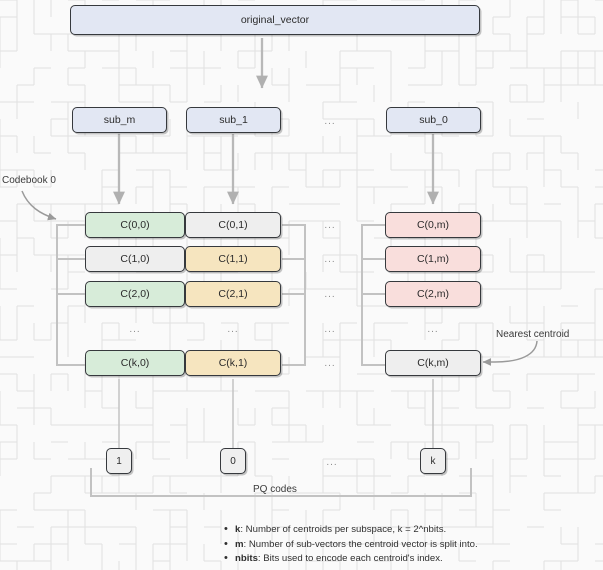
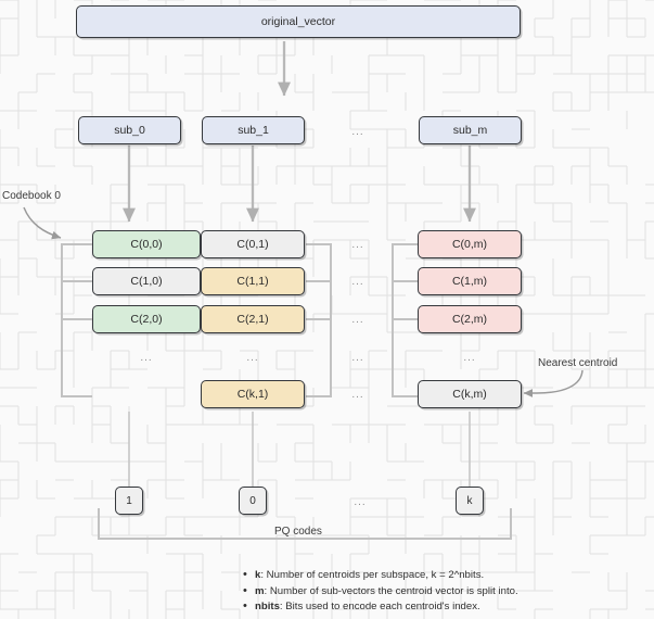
  original_vector
- sub_m
+ sub_0
  sub_1
  ...
- sub_0
+ sub_m
  C(0,0)
  C(1,0)
  C(2,0)
  ...
- C(k,0)
  C(0,1)
  C(1,1)
  C(2,1)
  ...
  C(k,1)
  ...
  ...
  ...
  ...
  ...
  C(0,m)
  C(1,m)
  C(2,m)
  ...
  C(k,m)
  Codebook 0
  Nearest centroid
  1
  0
  ...
  k
  PQ codes
  k: Number of centroids per subspace, k = 2^nbits.
  m: Number of sub-vectors the centroid vector is split into.
  nbits: Bits used to encode each centroid's index.
